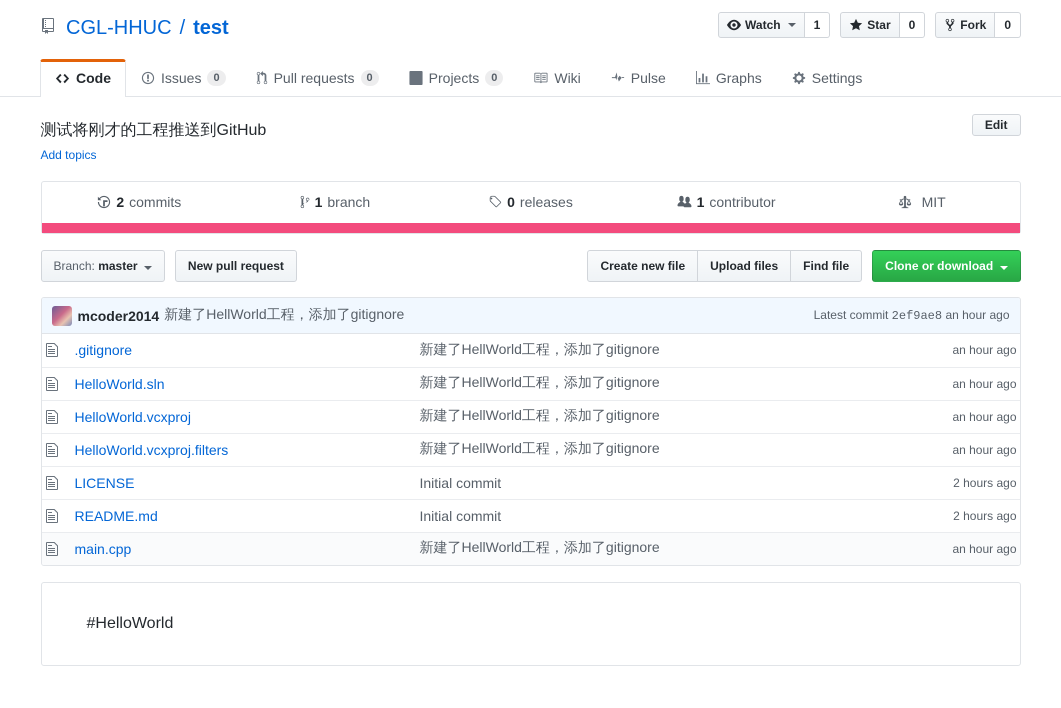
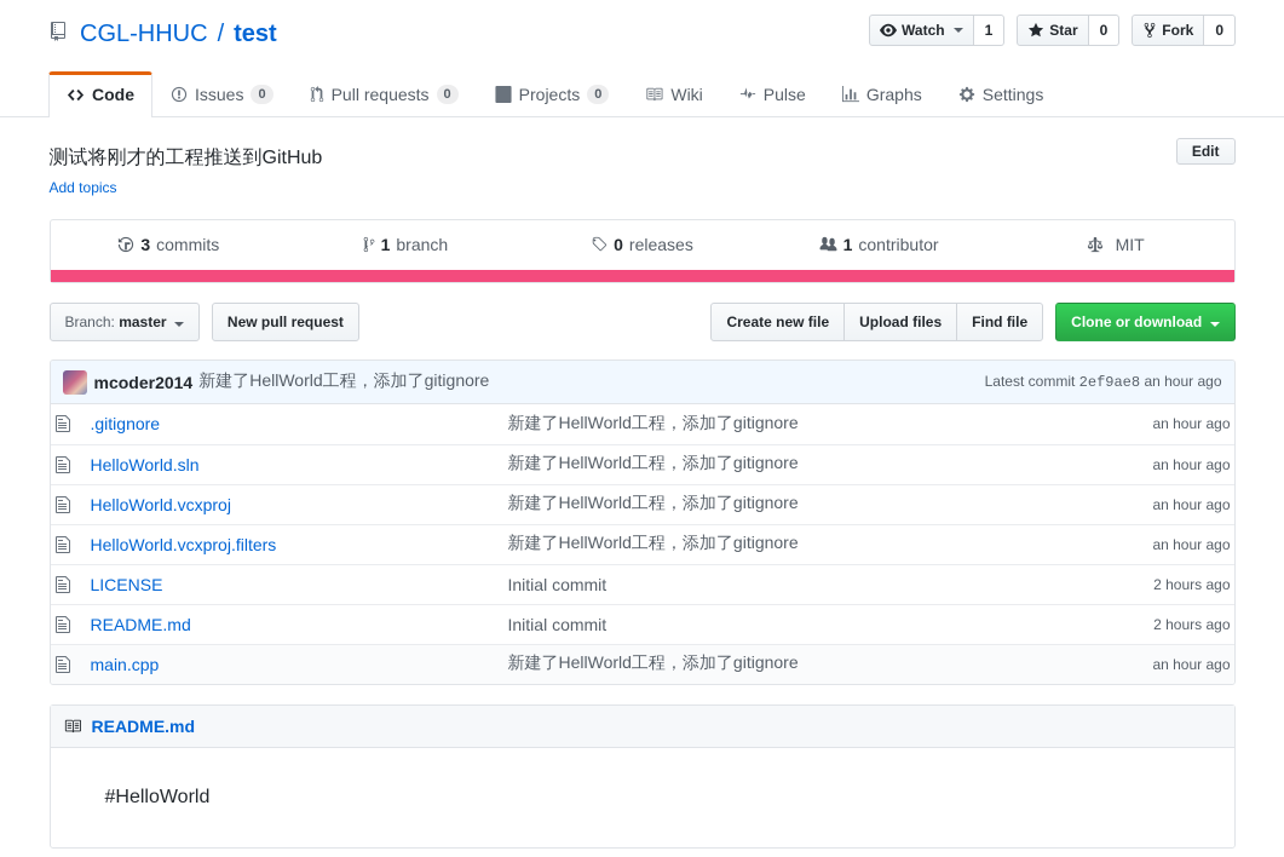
  CGL-HHUC
  /
  test
  Watch
  1
  Star
  0
  Fork
  0
  Code
  Issues
  0
  Pull requests
  0
  Projects
  0
  Wiki
  Pulse
  Graphs
  Settings
  测试将刚才的工程推送到GitHub
  Add topics
  Edit
- 2
+ 3
  commits
  1
  branch
  0
  releases
  1
  contributor
  MIT
  Branch: master
  New pull request
  Create new file
  Upload files
  Find file
  Clone or download
  mcoder2014
  新建了HellWorld工程，添加了gitignore
  Latest commit 2ef9ae8 an hour ago
  	.gitignore	新建了HellWorld工程，添加了gitignore	an hour ago
  	HelloWorld.sln	新建了HellWorld工程，添加了gitignore	an hour ago
  	HelloWorld.vcxproj	新建了HellWorld工程，添加了gitignore	an hour ago
  	HelloWorld.vcxproj.filters	新建了HellWorld工程，添加了gitignore	an hour ago
  	LICENSE	Initial commit	2 hours ago
  	README.md	Initial commit	2 hours ago
  	main.cpp	新建了HellWorld工程，添加了gitignore	an hour ago
+ README.md
  #HelloWorld
